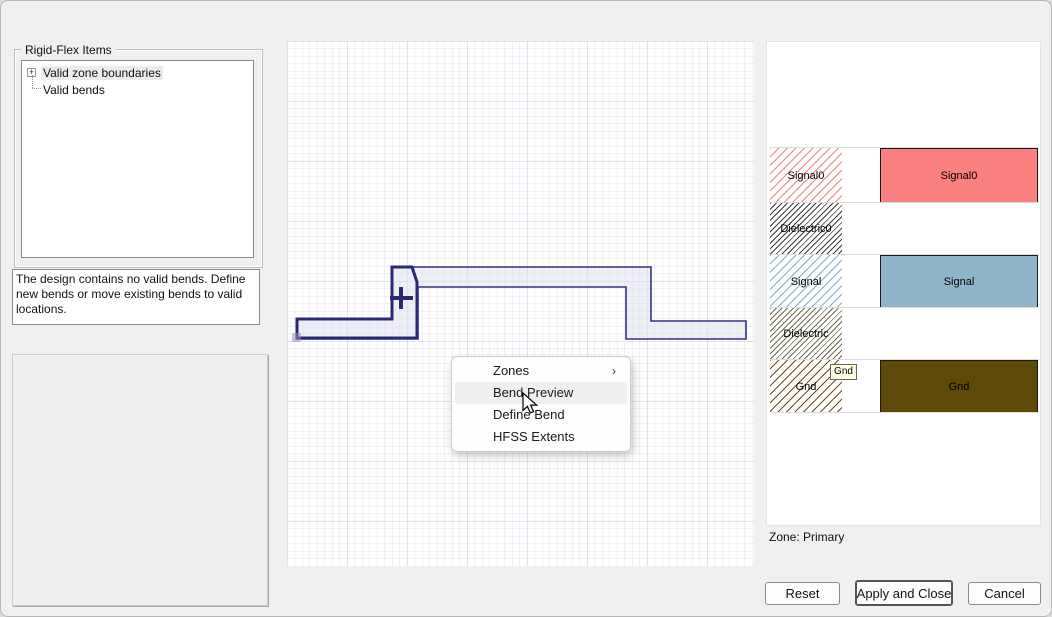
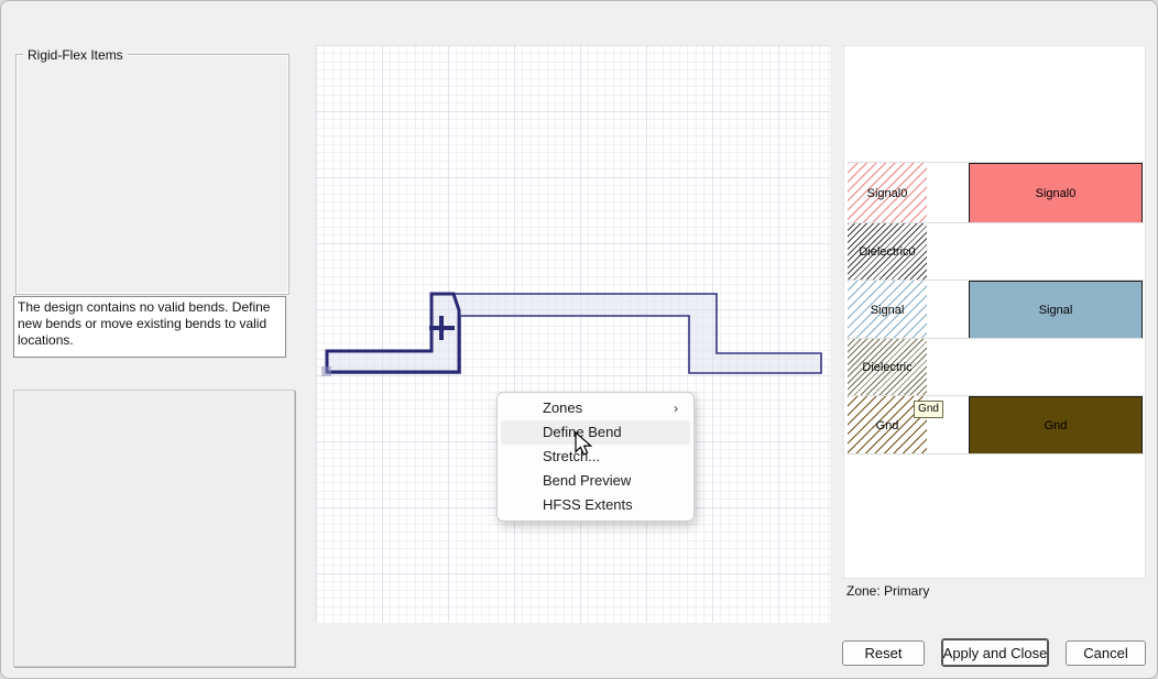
  Rigid-Flex Items
- +
- Valid zone boundaries
- Valid bends
  The design contains no valid bends. Define new bends or move existing bends to valid locations.
  Zones
  ›
- Bend Preview
+ Define Bend
+ Stretch...
- Define Bend
+ Bend Preview
  HFSS Extents
  Signal0
  Signal0
  Dielectric0
  Signal
  Signal
  Dielectric
  Gnd
  Gnd
  Gnd
  Zone: Primary
  Reset
  Apply and Close
  Cancel
